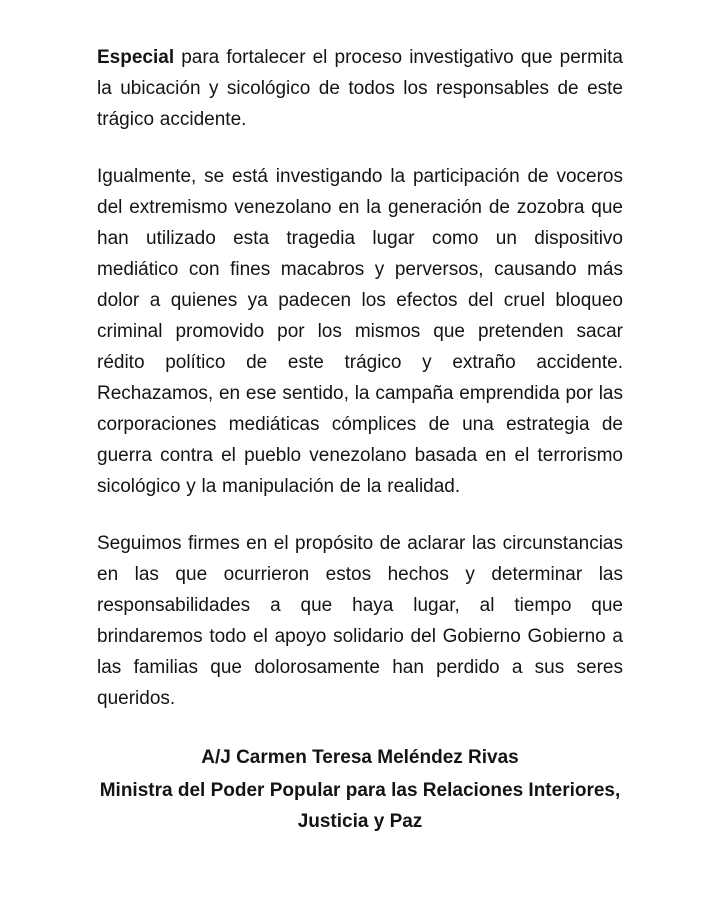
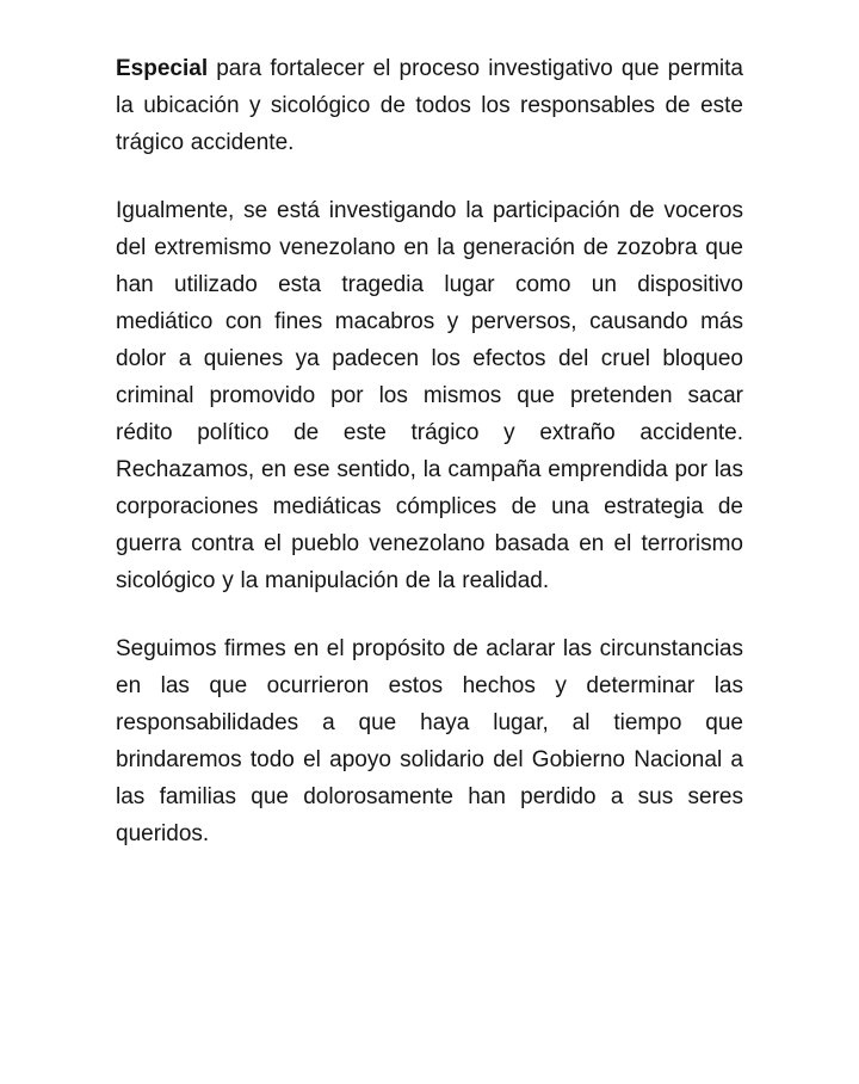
  Especial para fortalecer el proceso investigativo que permita la ubicación y sicológico de todos los responsables de este trágico accidente.
  Igualmente, se está investigando la participación de voceros del extremismo venezolano en la generación de zozobra que han utilizado esta tragedia lugar como un dispositivo mediático con fines macabros y perversos, causando más dolor a quienes ya padecen los efectos del cruel bloqueo criminal promovido por los mismos que pretenden sacar rédito político de este trágico y extraño accidente. Rechazamos, en ese sentido, la campaña emprendida por las corporaciones mediáticas cómplices de una estrategia de guerra contra el pueblo venezolano basada en el terrorismo sicológico y la manipulación de la realidad.
- Seguimos firmes en el propósito de aclarar las circunstancias en las que ocurrieron estos hechos y determinar las responsabilidades a que haya lugar, al tiempo que brindaremos todo el apoyo solidario del Gobierno Gobierno a las familias que dolorosamente han perdido a sus seres queridos.
+ Seguimos firmes en el propósito de aclarar las circunstancias en las que ocurrieron estos hechos y determinar las responsabilidades a que haya lugar, al tiempo que brindaremos todo el apoyo solidario del Gobierno Nacional a las familias que dolorosamente han perdido a sus seres queridos.
- A/J Carmen Teresa Meléndez Rivas
- Ministra del Poder Popular para las Relaciones Interiores,
- Justicia y Paz
